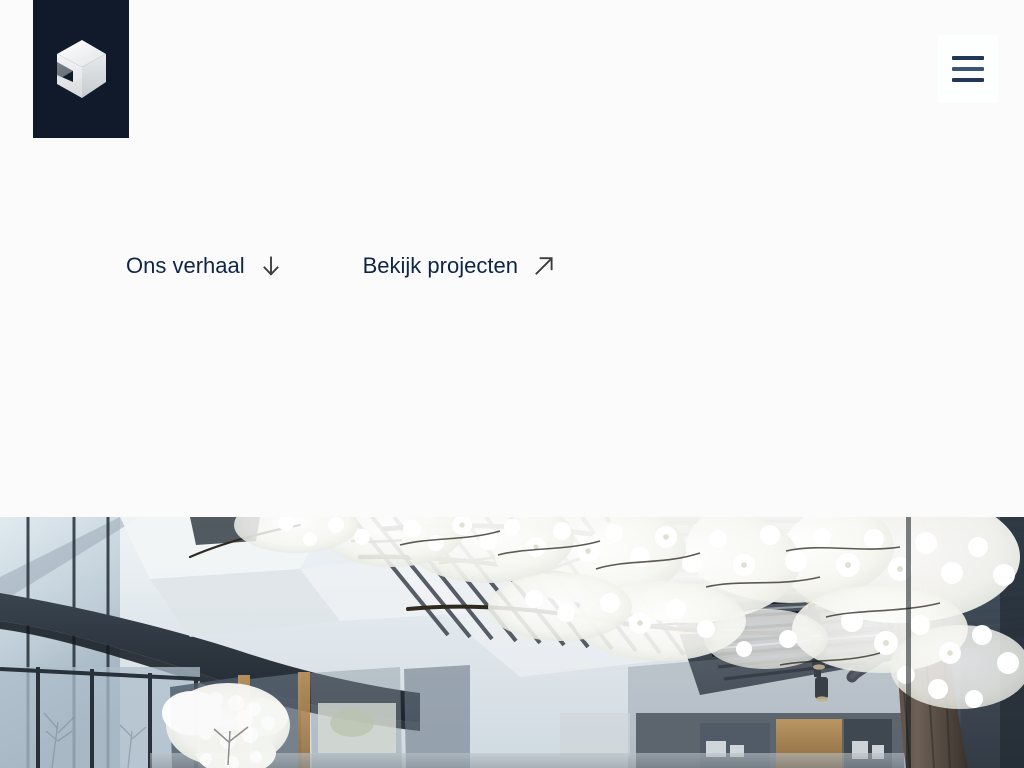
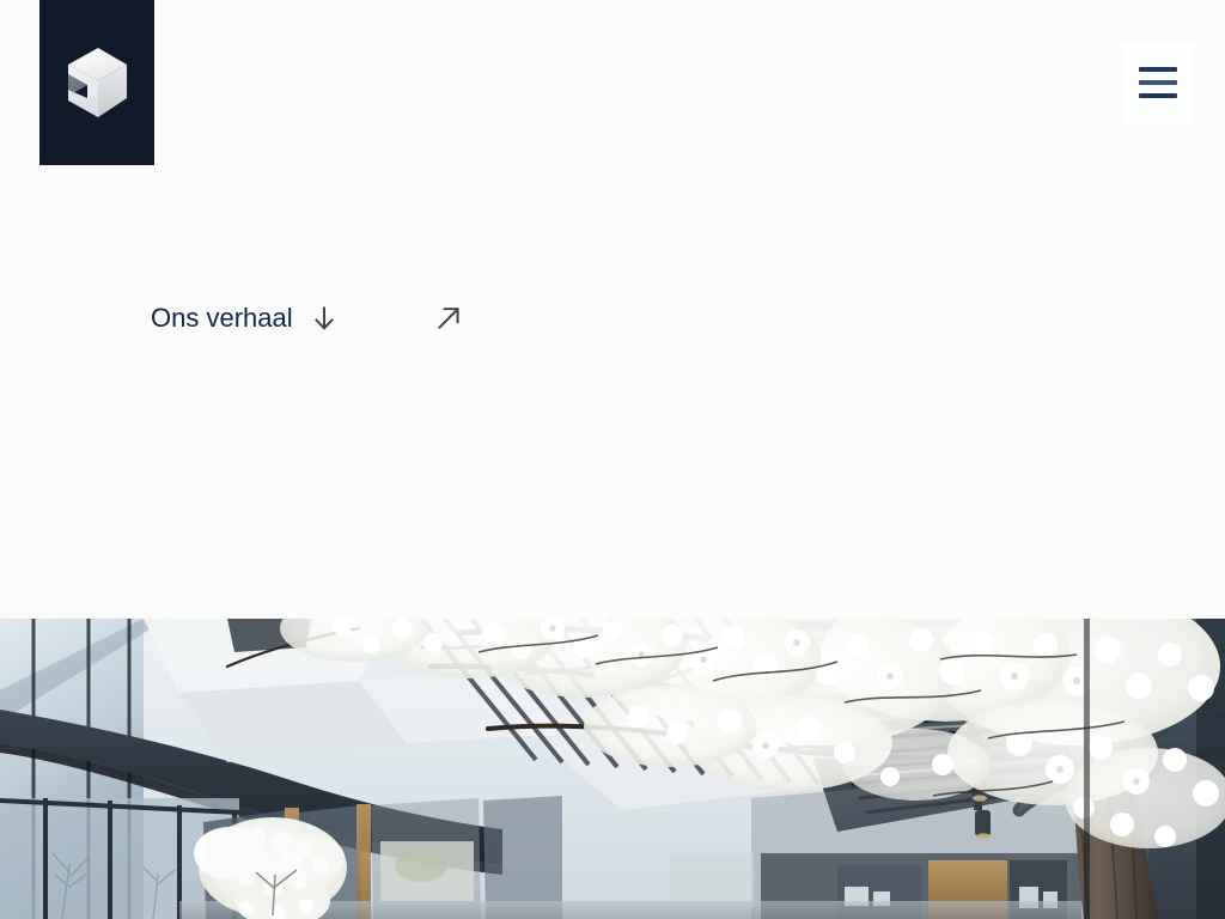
  Ons verhaal
- Bekijk projecten
